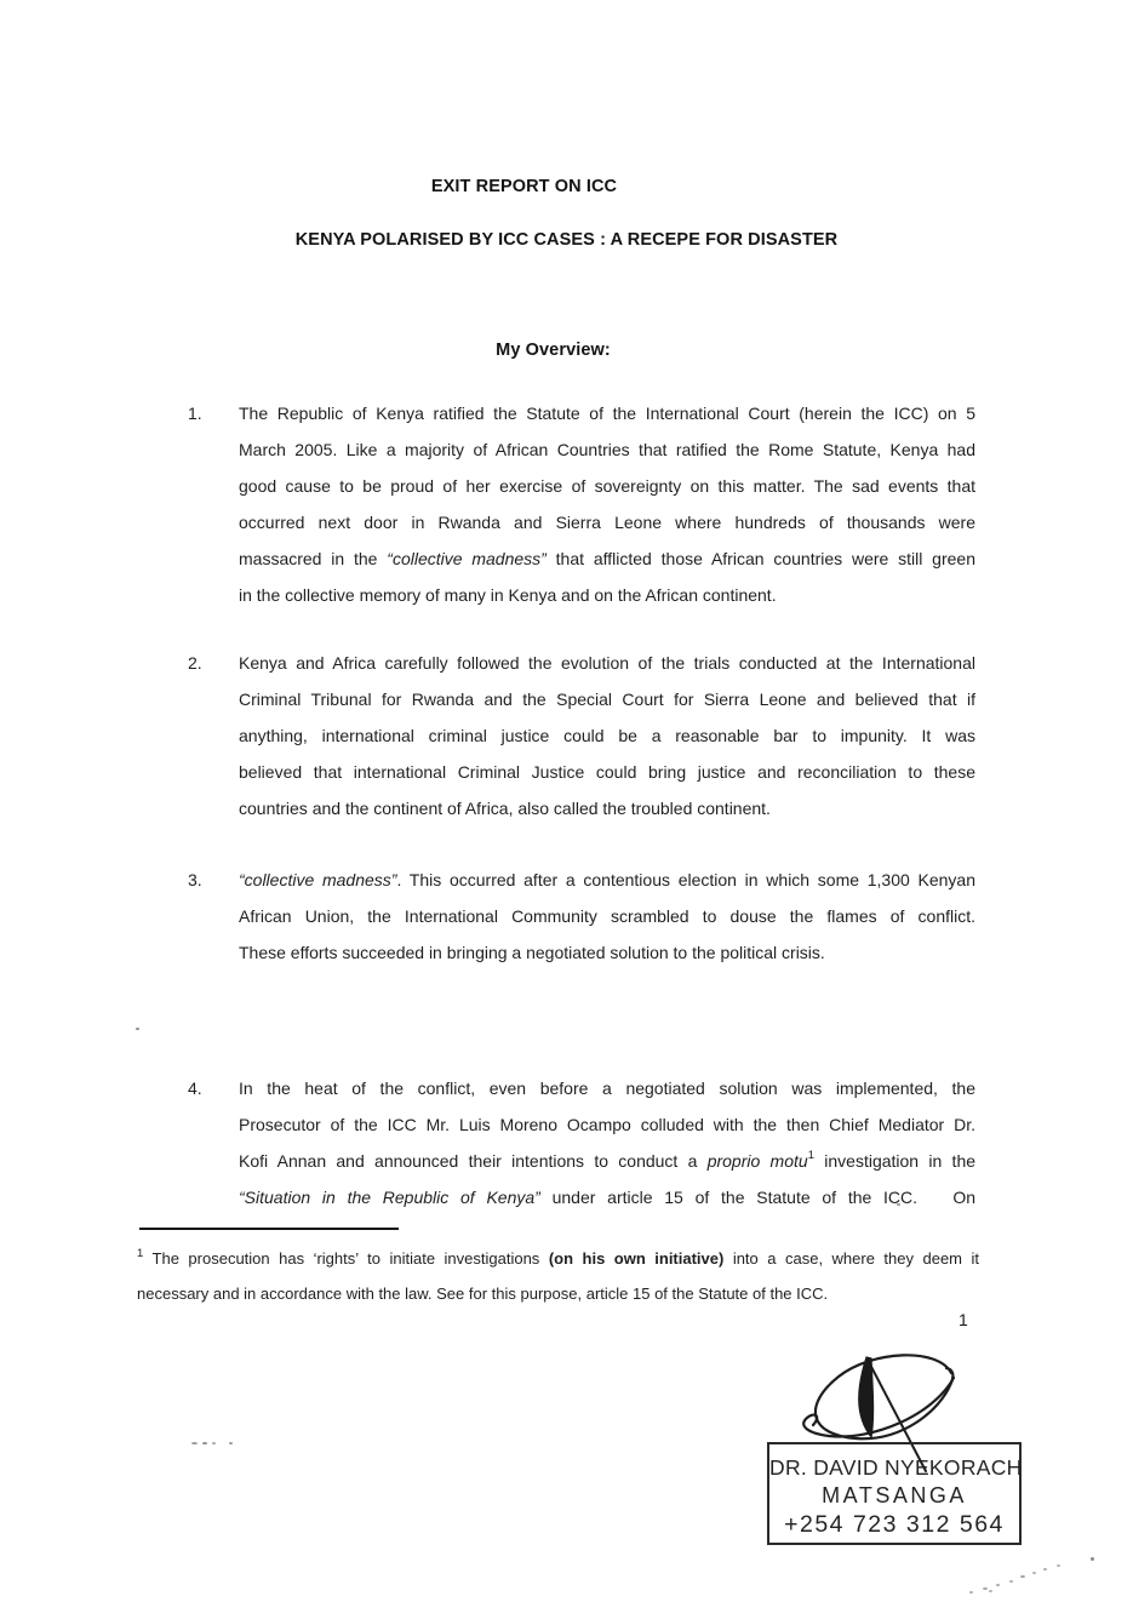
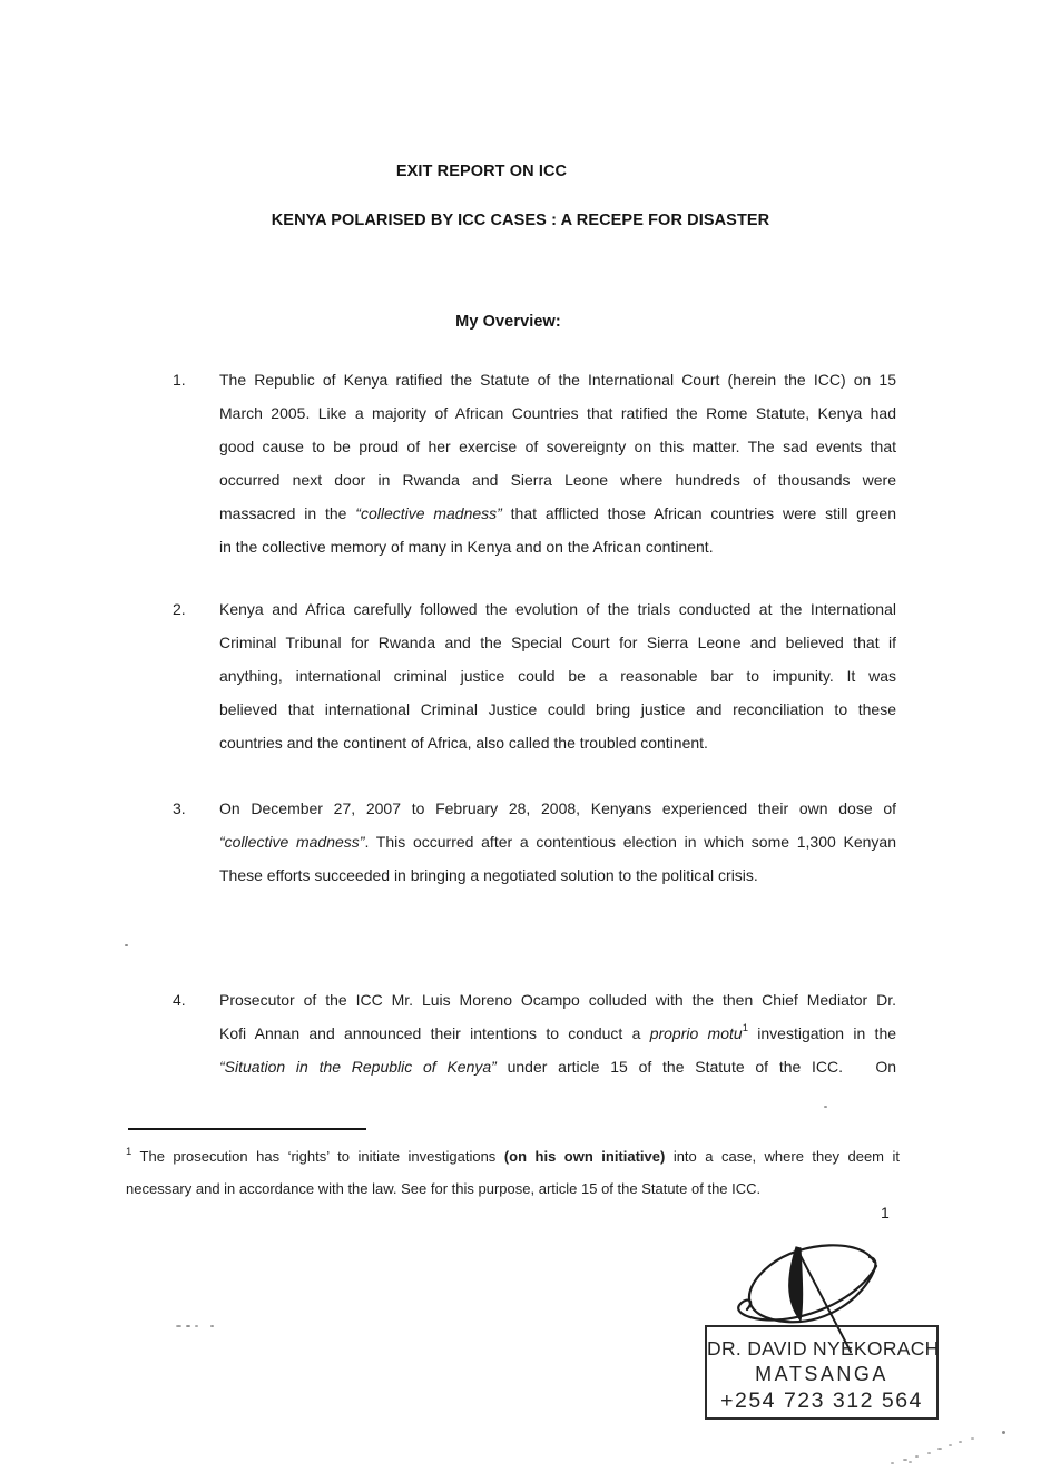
  EXIT REPORT ON ICC
  KENYA POLARISED BY ICC CASES : A RECEPE FOR DISASTER
  My Overview:
  1.
- The Republic of Kenya ratified the Statute of the International Court (herein the ICC) on 5
+ The Republic of Kenya ratified the Statute of the International Court (herein the ICC) on 15
  March 2005. Like a majority of African Countries that ratified the Rome Statute, Kenya had
  good cause to be proud of her exercise of sovereignty on this matter. The sad events that
  occurred next door in Rwanda and Sierra Leone where hundreds of thousands were
  massacred in the “collective madness” that afflicted those African countries were still green
  in the collective memory of many in Kenya and on the African continent.
  2.
  Kenya and Africa carefully followed the evolution of the trials conducted at the International
  Criminal Tribunal for Rwanda and the Special Court for Sierra Leone and believed that if
  anything, international criminal justice could be a reasonable bar to impunity. It was
  believed that international Criminal Justice could bring justice and reconciliation to these
  countries and the continent of Africa, also called the troubled continent.
  3.
+ On December 27, 2007 to February 28, 2008, Kenyans experienced their own dose of
  “collective madness”. This occurred after a contentious election in which some 1,300 Kenyan
- African Union, the International Community scrambled to douse the flames of conflict.
  These efforts succeeded in bringing a negotiated solution to the political crisis.
  4.
- In the heat of the conflict, even before a negotiated solution was implemented, the
  Prosecutor of the ICC Mr. Luis Moreno Ocampo colluded with the then Chief Mediator Dr.
  Kofi Annan and announced their intentions to conduct a proprio motu1 investigation in the
  “Situation in the Republic of Kenya” under article 15 of the Statute of the ICC. On
  1 The prosecution has ‘rights’ to initiate investigations (on his own initiative) into a case, where they deem it
  necessary and in accordance with the law. See for this purpose, article 15 of the Statute of the ICC.
  1
  DR. DAVID NYEKORACH
  MATSANGA
  +254 723 312 564
